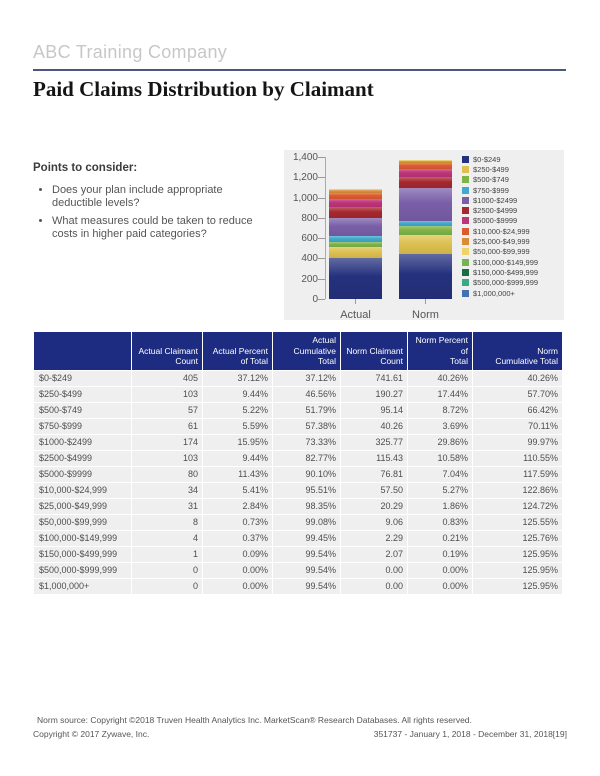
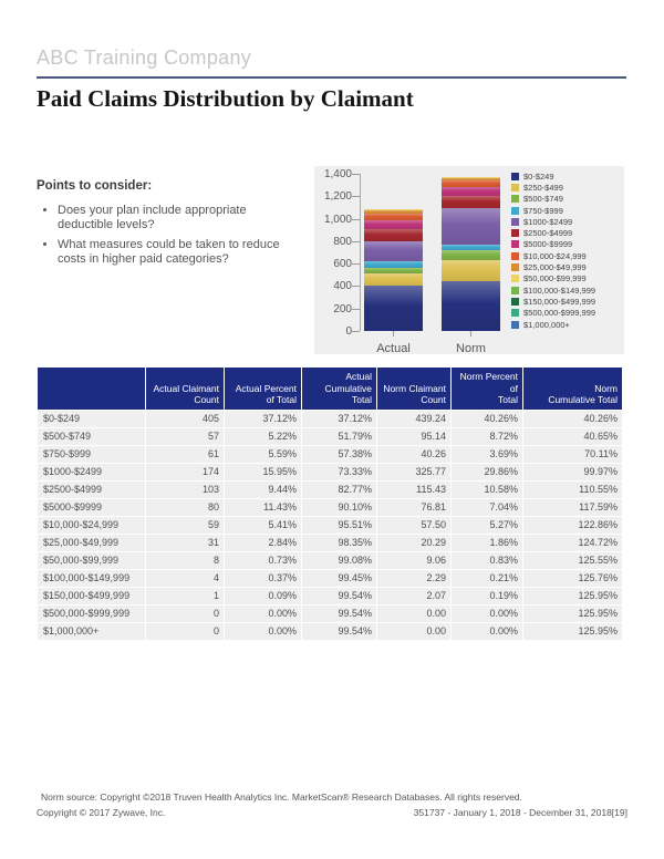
  ABC Training Company
  Paid Claims Distribution by Claimant
  Points to consider:
  Does your plan include appropriate deductible levels?
  What measures could be taken to reduce costs in higher paid categories?
  $0-$249
  $250-$499
  $500-$749
  $750-$999
  $1000-$2499
  $2500-$4999
  $5000-$9999
  $10,000-$24,999
  $25,000-$49,999
  $50,000-$99,999
  $100,000-$149,999
  $150,000-$499,999
  $500,000-$999,999
  $1,000,000+
  1,400
  1,200
  1,000
  800
  600
  400
  200
  0
  Actual
  Norm
  	Actual Claimant Count	Actual Percent of Total	Actual Cumulative Total	Norm Claimant Count	Norm Percent of Total	Norm Cumulative Total
- $0-$249	405	37.12%	37.12%	741.61	40.26%	40.26%
+ $0-$249	405	37.12%	37.12%	439.24	40.26%	40.26%
- $250-$499	103	9.44%	46.56%	190.27	17.44%	57.70%
- $500-$749	57	5.22%	51.79%	95.14	8.72%	66.42%
+ $500-$749	57	5.22%	51.79%	95.14	8.72%	40.65%
  $750-$999	61	5.59%	57.38%	40.26	3.69%	70.11%
  $1000-$2499	174	15.95%	73.33%	325.77	29.86%	99.97%
  $2500-$4999	103	9.44%	82.77%	115.43	10.58%	110.55%
  $5000-$9999	80	11.43%	90.10%	76.81	7.04%	117.59%
- $10,000-$24,999	34	5.41%	95.51%	57.50	5.27%	122.86%
+ $10,000-$24,999	59	5.41%	95.51%	57.50	5.27%	122.86%
  $25,000-$49,999	31	2.84%	98.35%	20.29	1.86%	124.72%
  $50,000-$99,999	8	0.73%	99.08%	9.06	0.83%	125.55%
  $100,000-$149,999	4	0.37%	99.45%	2.29	0.21%	125.76%
  $150,000-$499,999	1	0.09%	99.54%	2.07	0.19%	125.95%
  $500,000-$999,999	0	0.00%	99.54%	0.00	0.00%	125.95%
  $1,000,000+	0	0.00%	99.54%	0.00	0.00%	125.95%
  Norm source: Copyright ©2018 Truven Health Analytics Inc. MarketScan® Research Databases. All rights reserved.
  Copyright © 2017 Zywave, Inc.
  351737 - January 1, 2018 - December 31, 2018[19]
